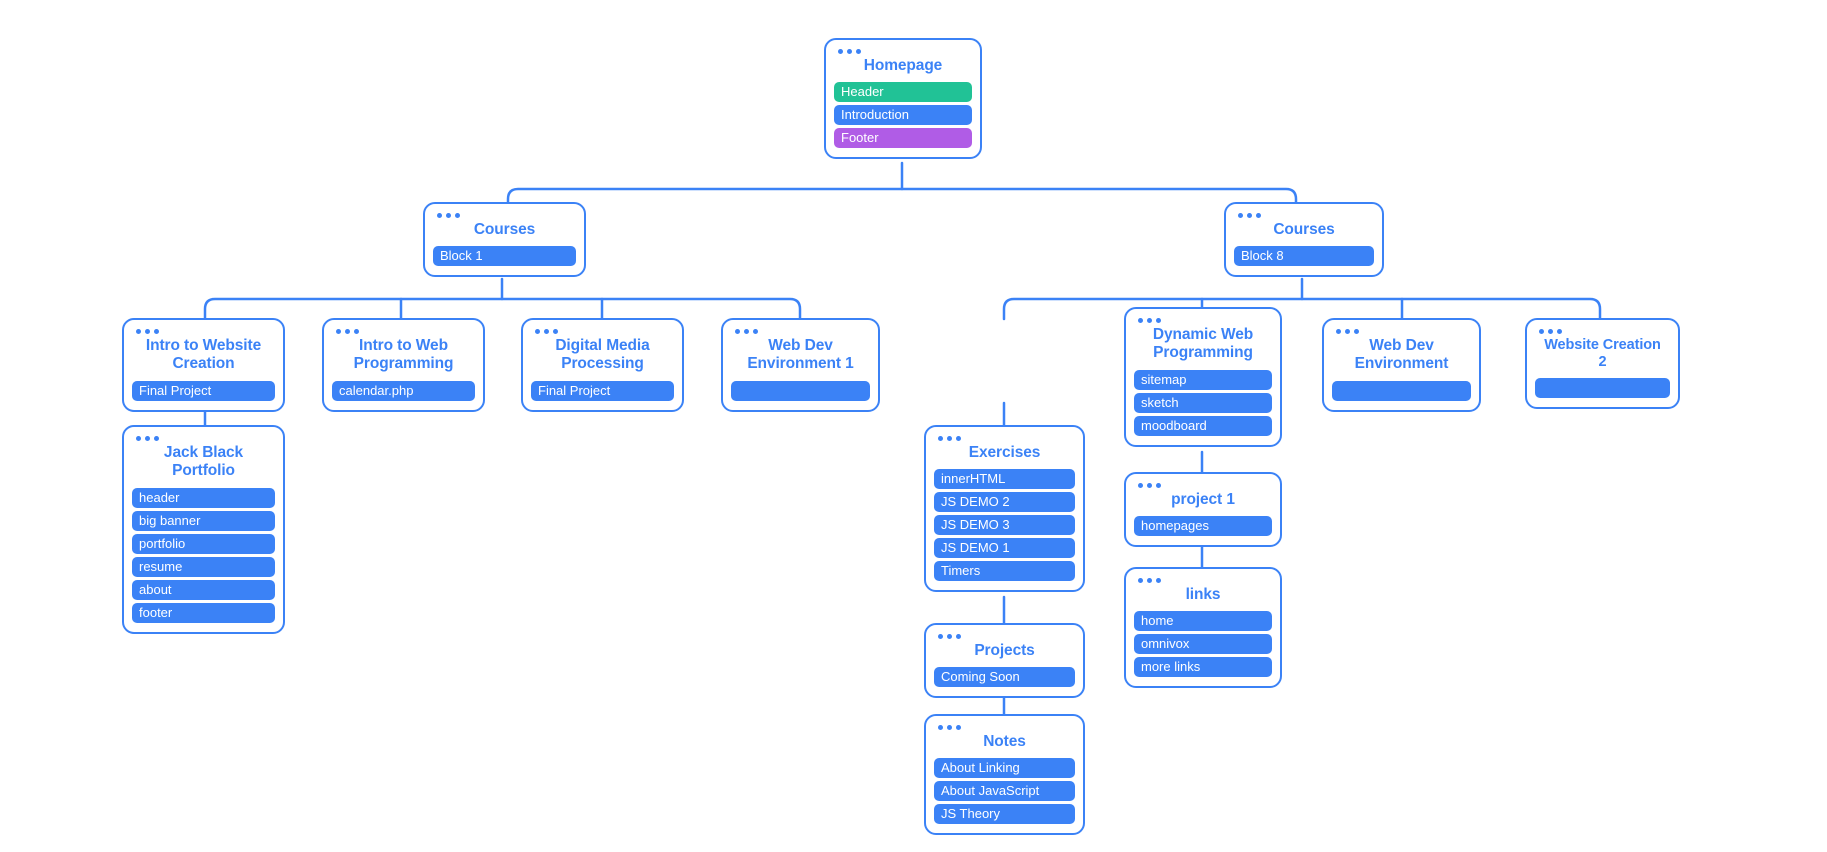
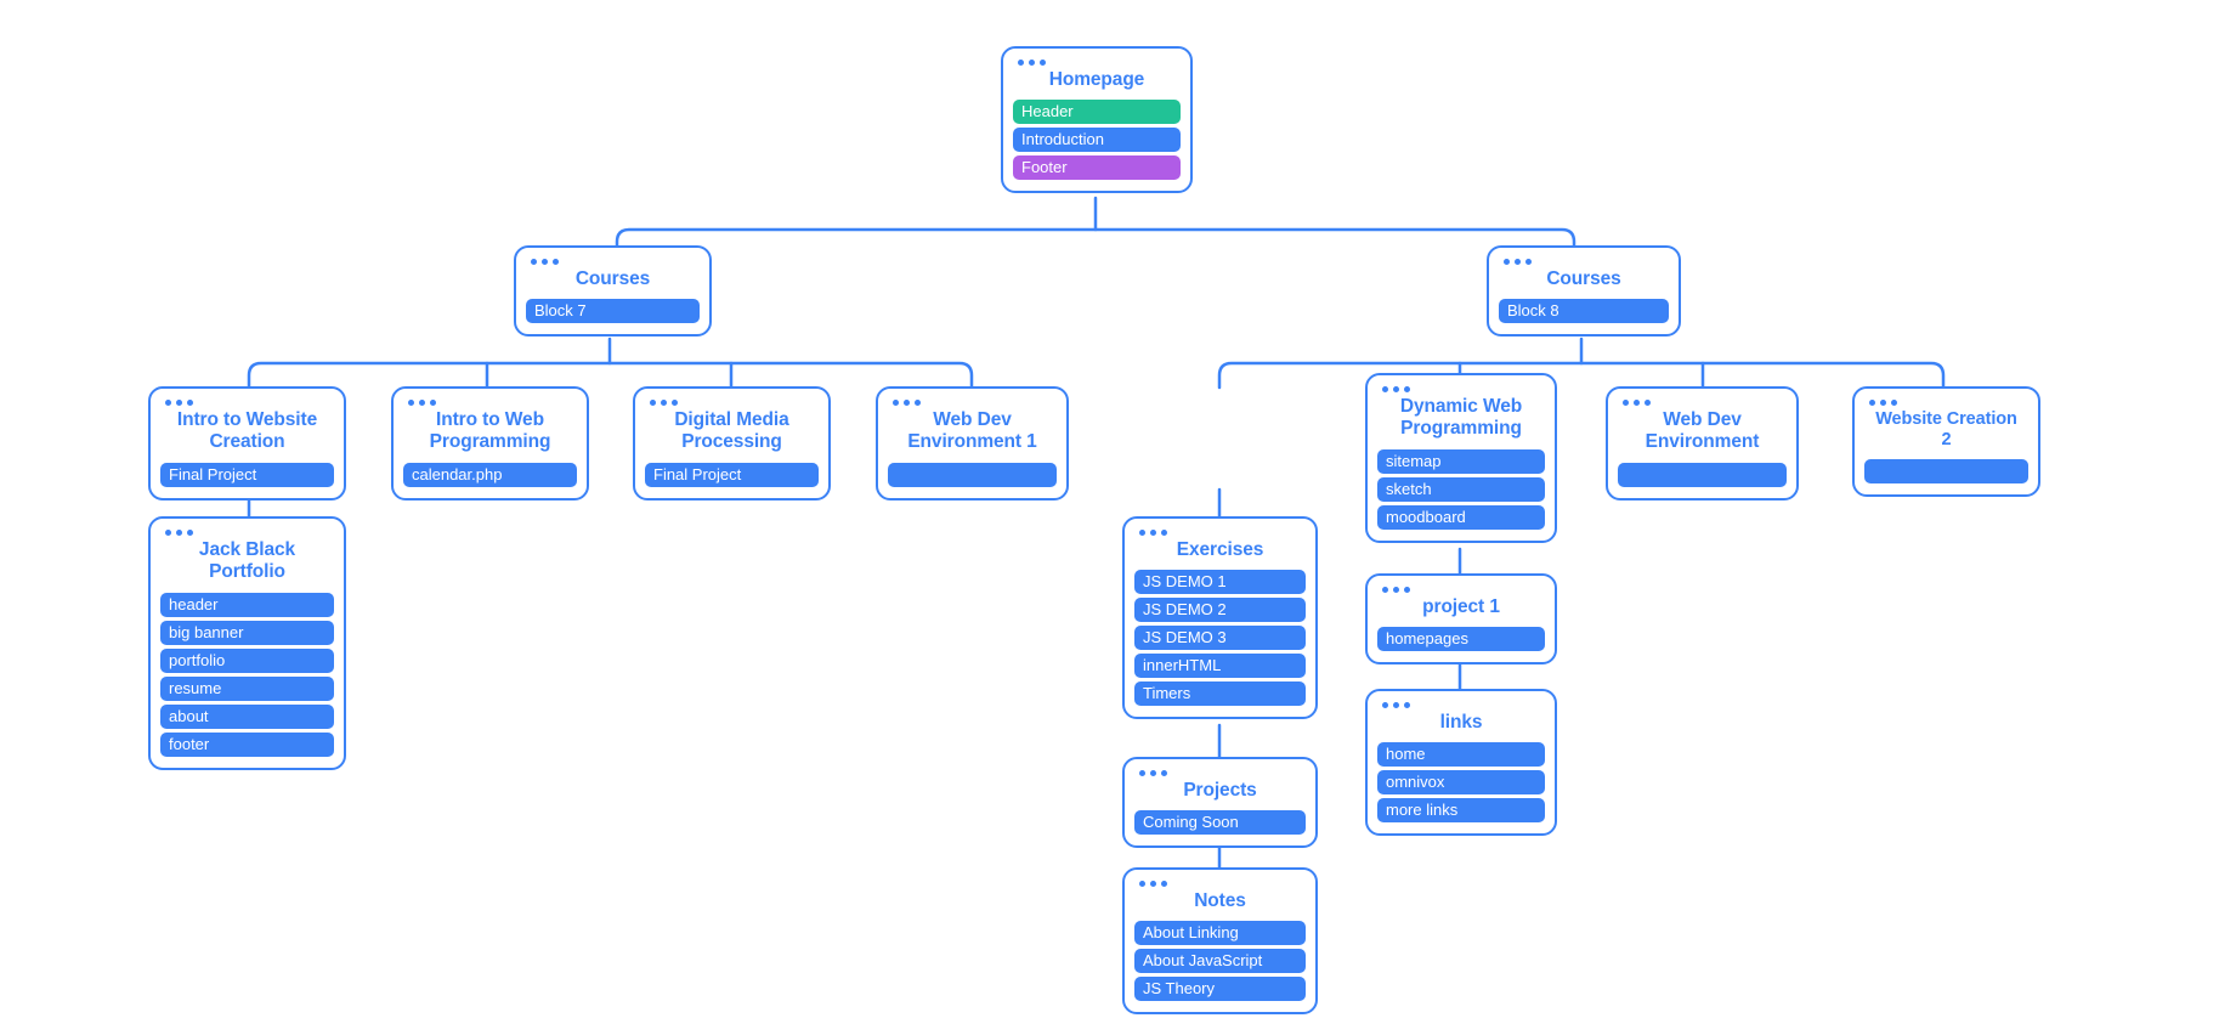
  Homepage
  Header
  Introduction
  Footer
  Courses
- Block 1
+ Block 7
  Courses
  Block 8
  Intro to Website Creation
  Final Project
  Intro to Web Programming
  calendar.php
  Digital Media Processing
  Final Project
  Web Dev Environment 1
  Jack Black Portfolio
  header
  big banner
  portfolio
  resume
  about
  footer
  Dynamic Web Programming
  sitemap
  sketch
  moodboard
  Web Dev Environment
  Website Creation 2
  Exercises
- innerHTML
+ JS DEMO 1
  JS DEMO 2
  JS DEMO 3
- JS DEMO 1
+ innerHTML
  Timers
  Projects
  Coming Soon
  Notes
  About Linking
  About JavaScript
  JS Theory
  project 1
  homepages
  links
  home
  omnivox
  more links
